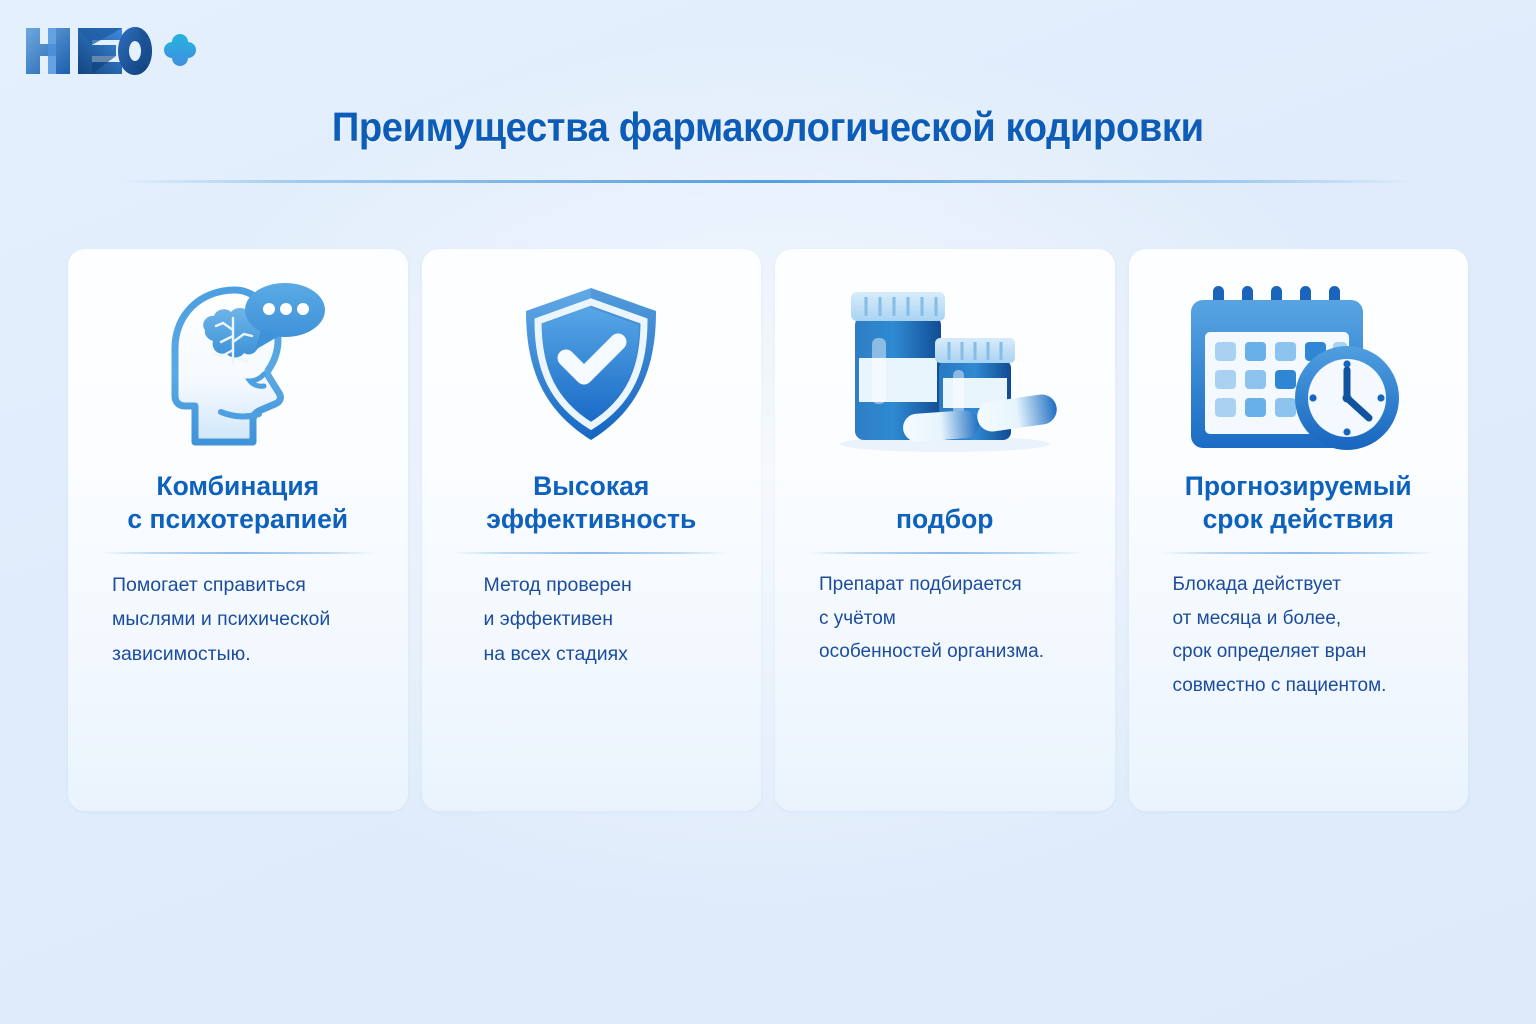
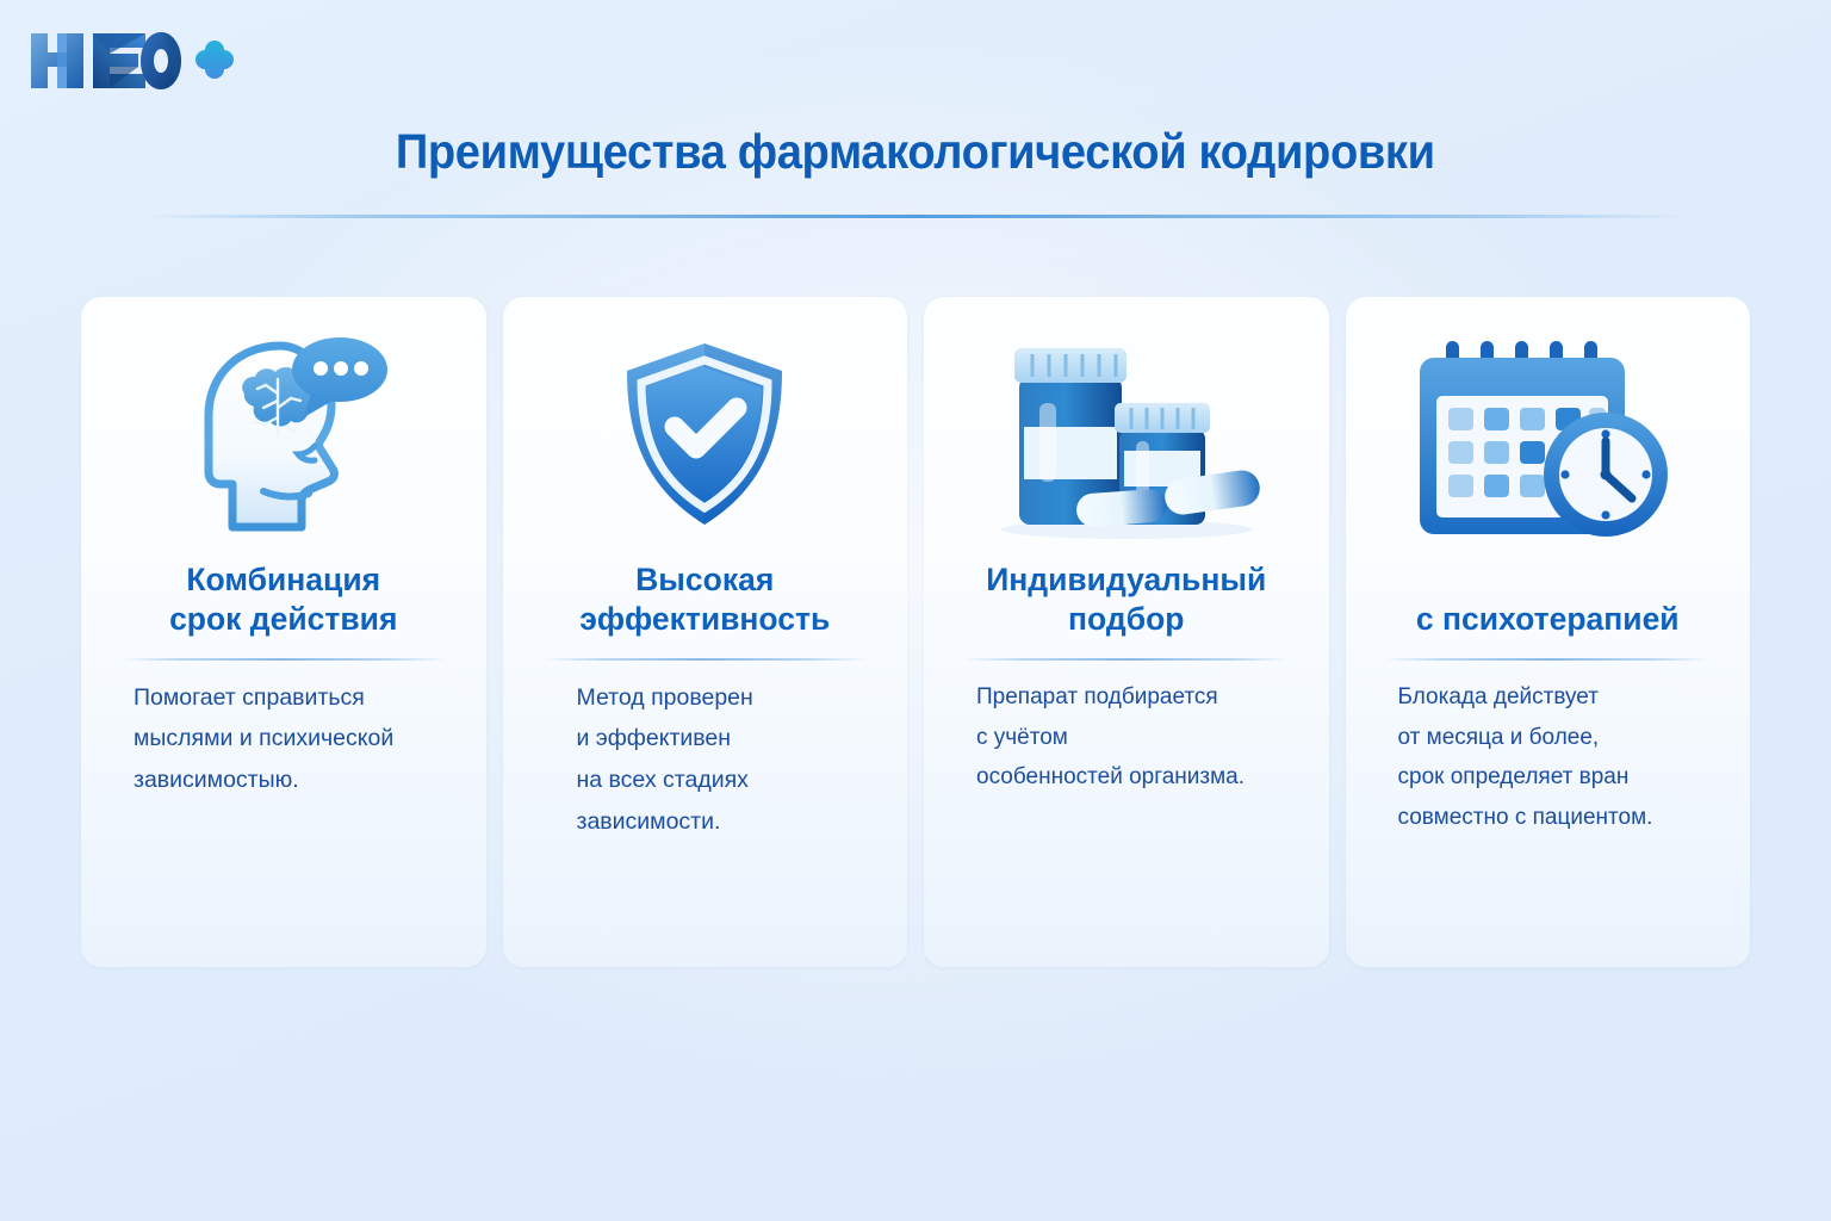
  Преимущества фармакологической кодировки
  Комбинация
- с психотерапией
+ срок действия
  Помогает справиться
  мыслями и психической
  зависимостыю.
  Высокая
  эффективность
  Метод проверен
  и эффективен
  на всех стадиях
+ зависимости.
+ Индивидуальный
  подбор
  Препарат подбирается
  с учётом
  особенностей организма.
- Прогнозируемый
- срок действия
+ с психотерапией
  Блокада действует
  от месяца и более,
  срок определяет вран
  совместно с пациентом.
